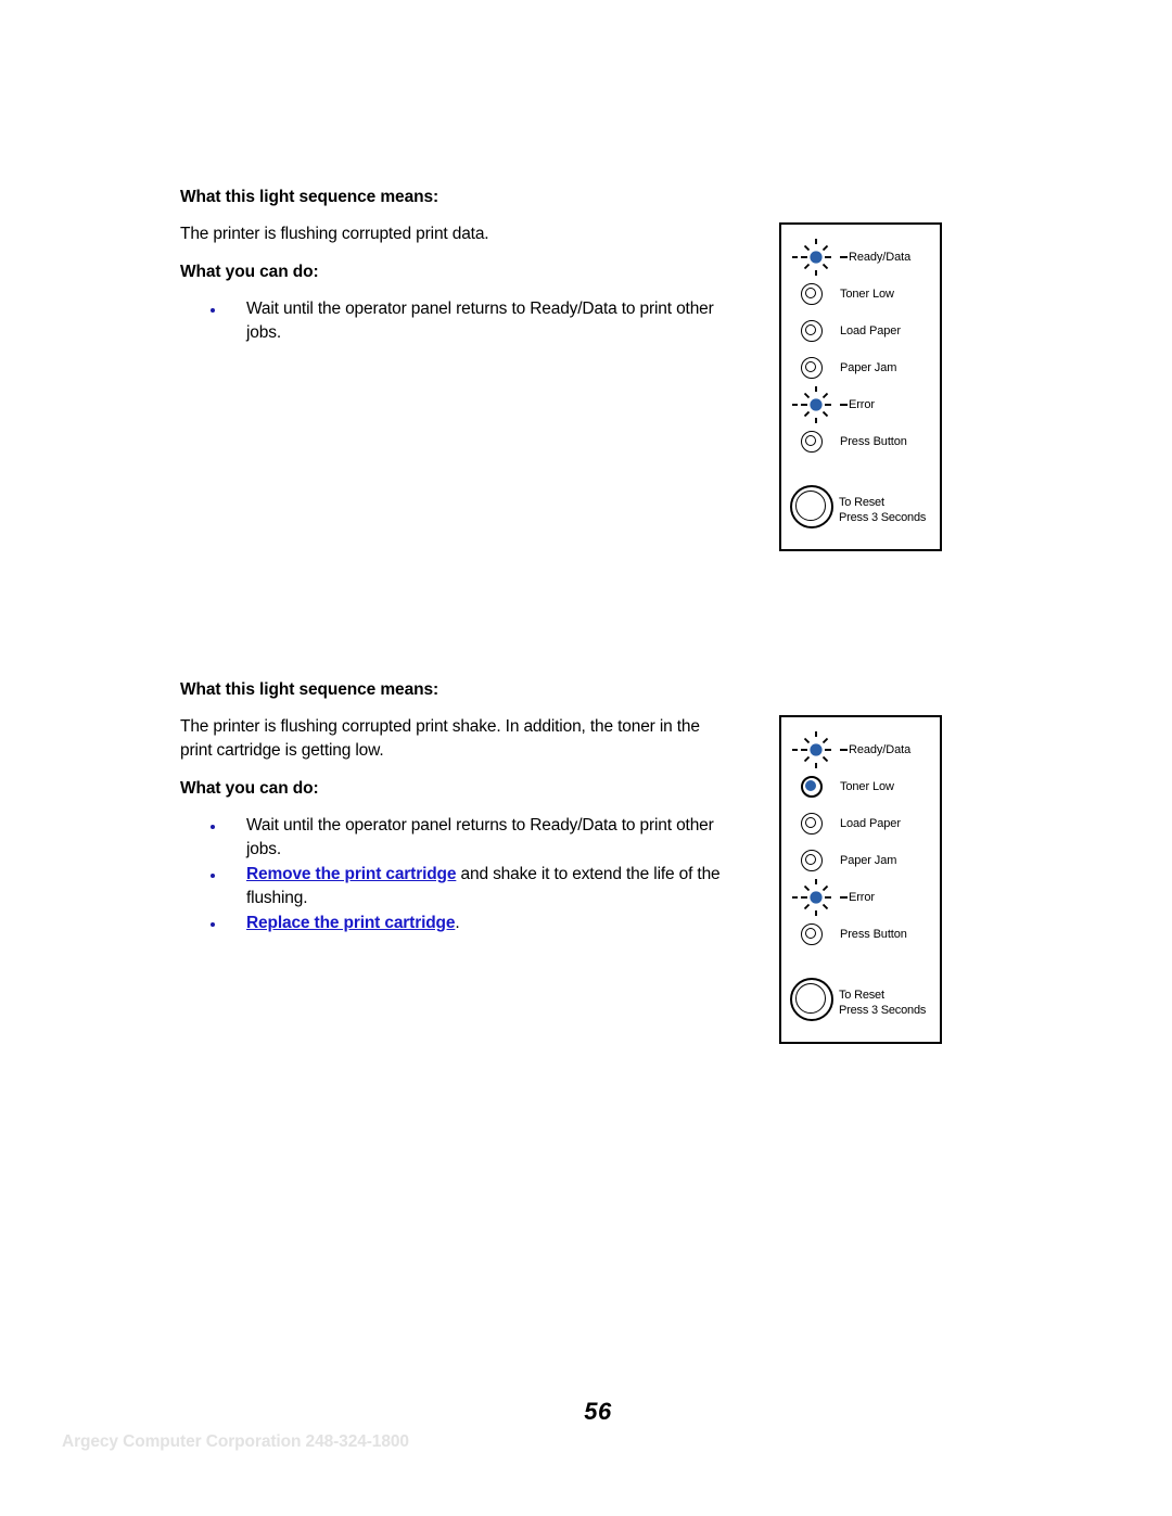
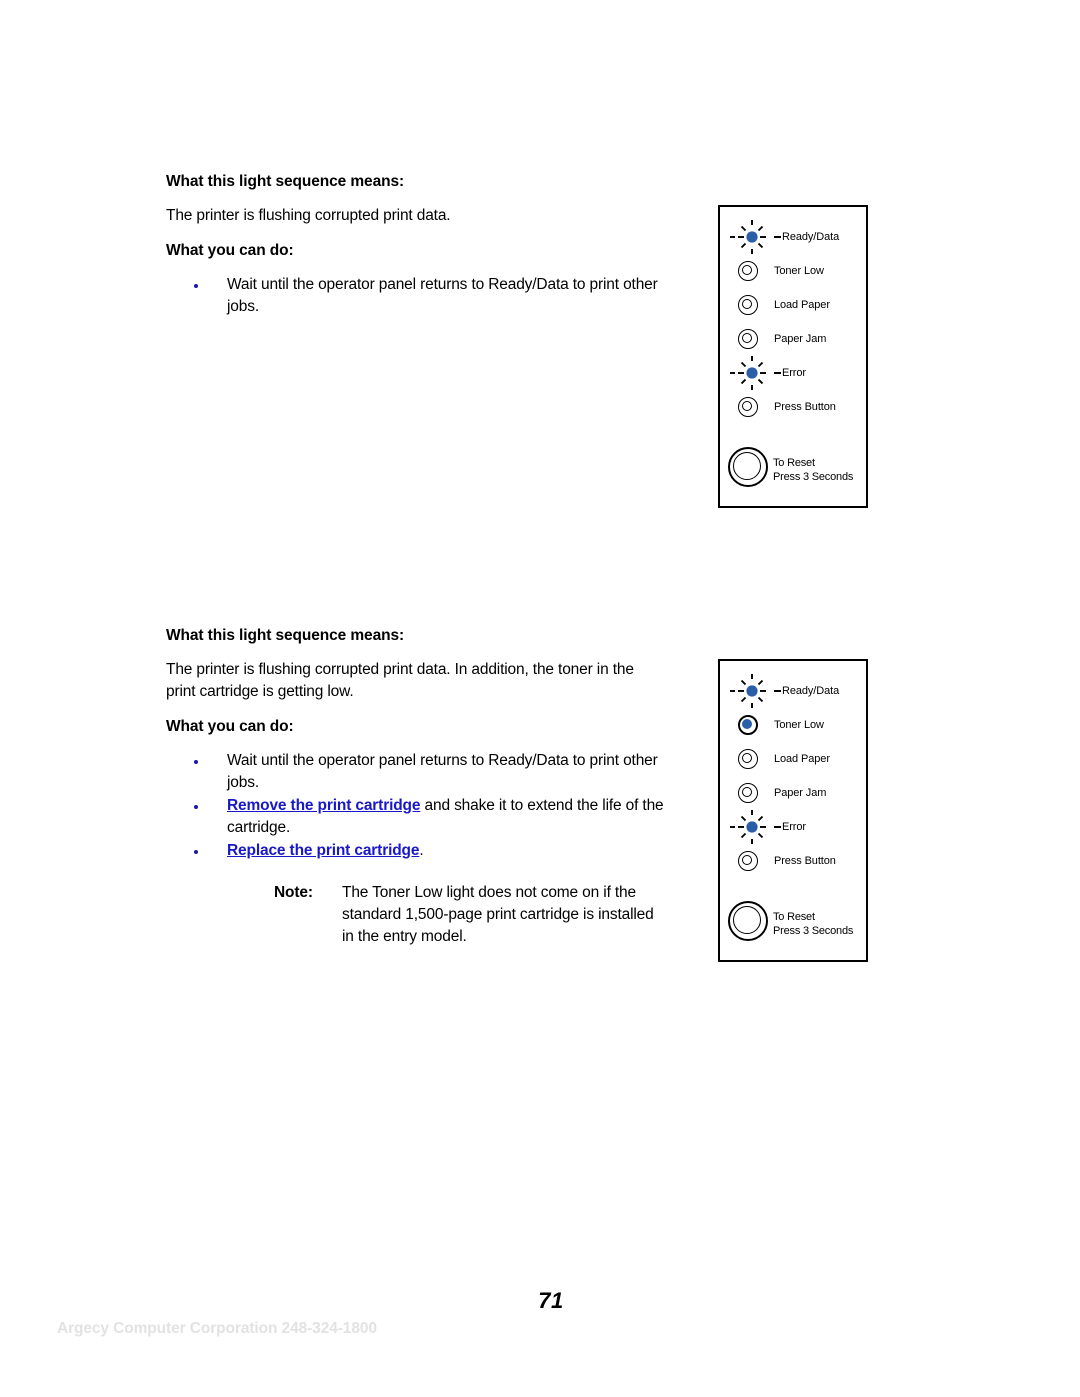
  What this light sequence means:
  The printer is flushing corrupted print data.
  What you can do:
  Wait until the operator panel returns to Ready/Data to print other jobs.
  Ready/Data
  Toner Low
  Load Paper
  Paper Jam
  Error
  Press Button
  To Reset
  Press 3 Seconds
  What this light sequence means:
- The printer is flushing corrupted print shake. In addition, the toner in the print cartridge is getting low.
+ The printer is flushing corrupted print data. In addition, the toner in the print cartridge is getting low.
  What you can do:
  Wait until the operator panel returns to Ready/Data to print other jobs.
- Remove the print cartridge and shake it to extend the life of the flushing.
+ Remove the print cartridge and shake it to extend the life of the cartridge.
  Replace the print cartridge.
+ Note:
+ The Toner Low light does not come on if the standard 1,500-page print cartridge is installed in the entry model.
  Ready/Data
  Toner Low
  Load Paper
  Paper Jam
  Error
  Press Button
  To Reset
  Press 3 Seconds
- 56
+ 71
  Argecy Computer Corporation 248-324-1800
